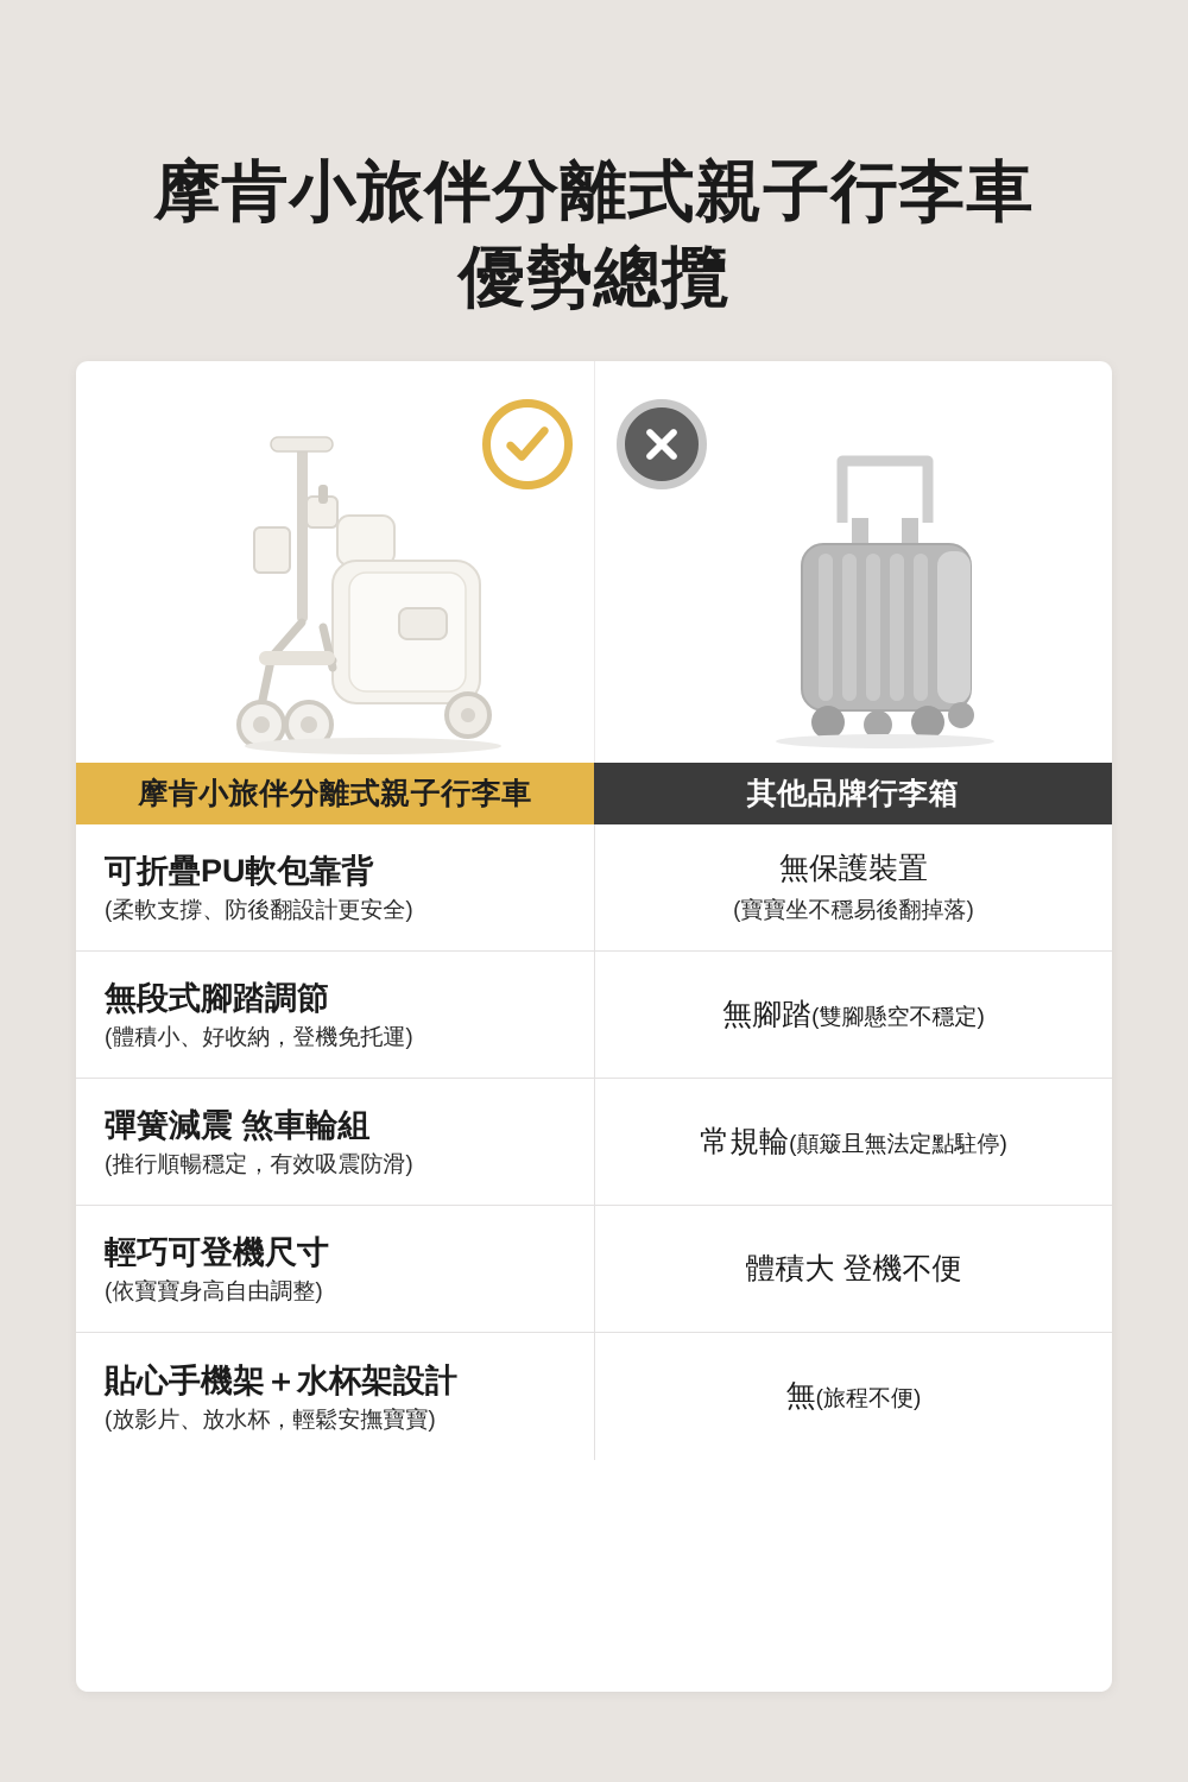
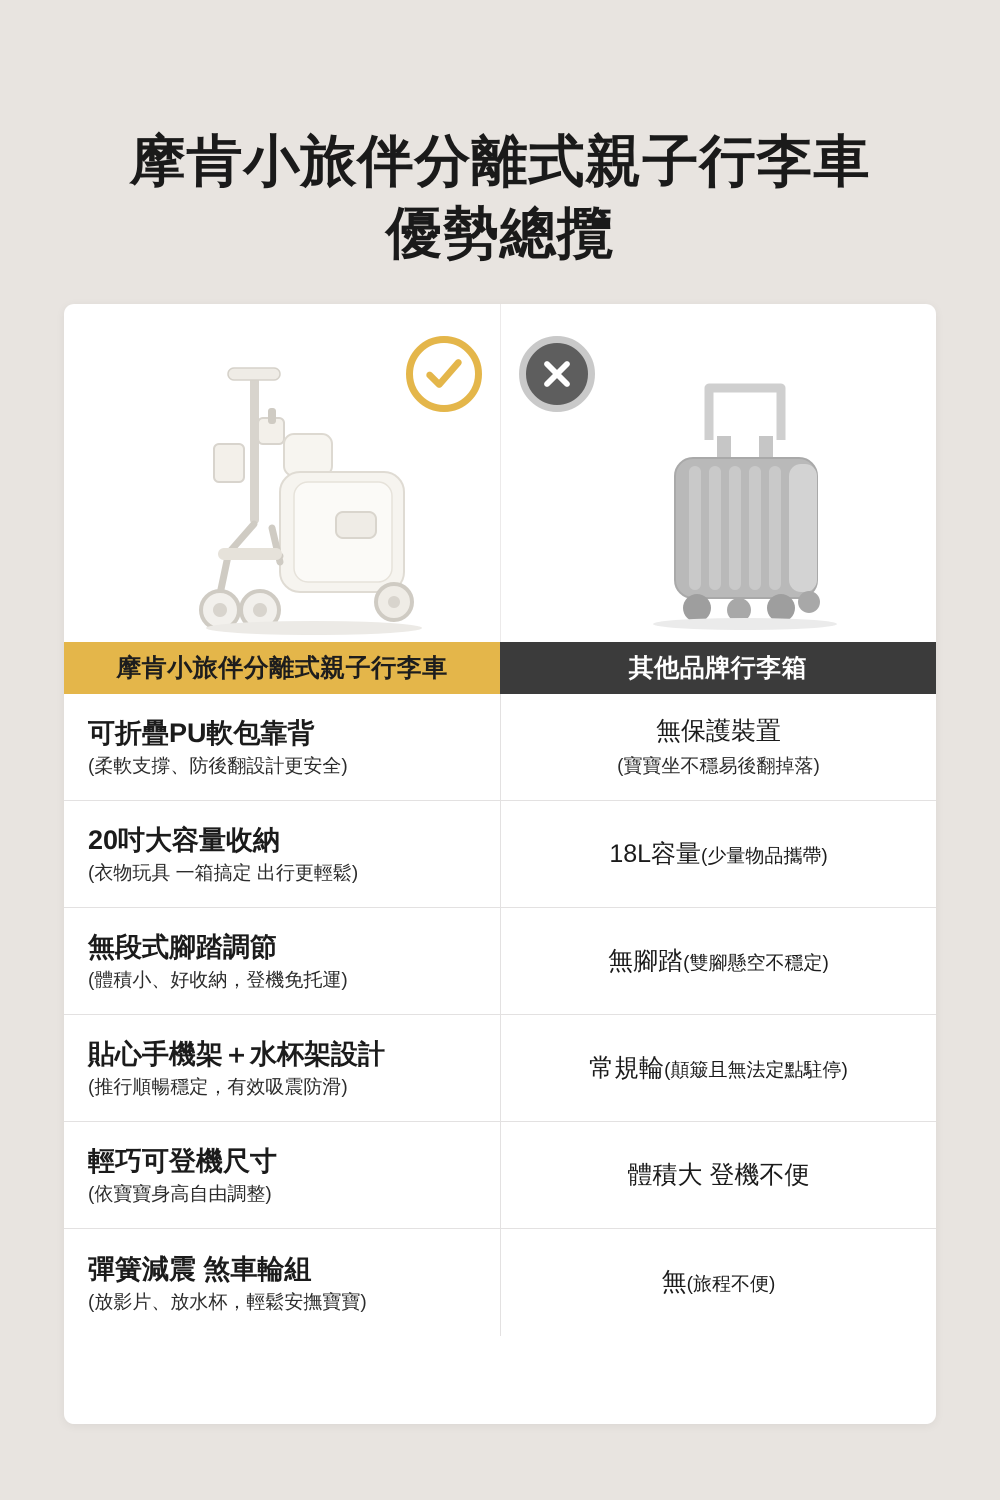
  摩肯小旅伴分離式親子行李車
  優勢總攬
  摩肯小旅伴分離式親子行李車
  其他品牌行李箱
  可折疊PU軟包靠背
  (柔軟支撐、防後翻設計更安全)
  無保護裝置
  (寶寶坐不穩易後翻掉落)
+ 20吋大容量收納
+ (衣物玩具 一箱搞定 出行更輕鬆)
+ 18L容量(少量物品攜帶)
  無段式腳踏調節
  (體積小、好收納，登機免托運)
  無腳踏(雙腳懸空不穩定)
- 彈簧減震 煞車輪組
+ 貼心手機架＋水杯架設計
  (推行順暢穩定，有效吸震防滑)
  常規輪(顛簸且無法定點駐停)
  輕巧可登機尺寸
  (依寶寶身高自由調整)
  體積大 登機不便
- 貼心手機架＋水杯架設計
+ 彈簧減震 煞車輪組
  (放影片、放水杯，輕鬆安撫寶寶)
  無(旅程不便)
